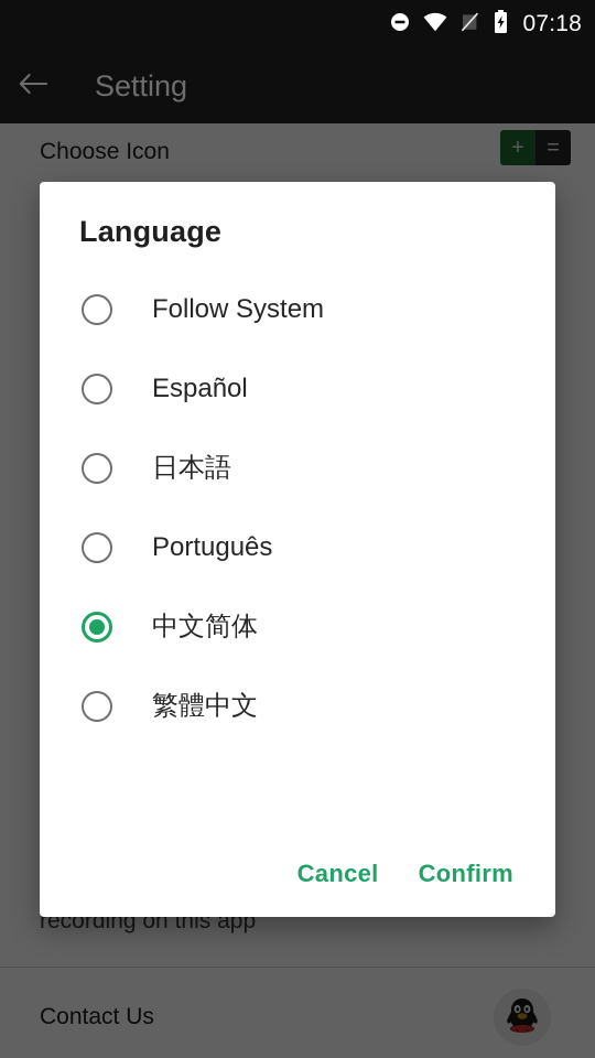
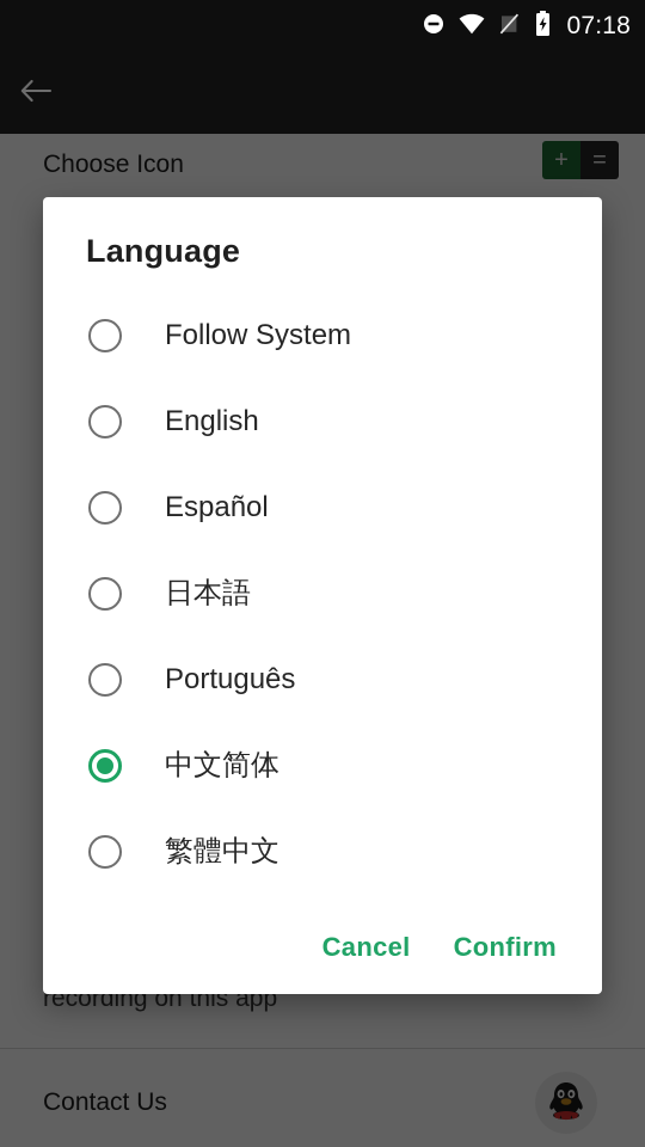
  Choose Icon
  +
  =
  recording on this app
  Contact Us
  07:18
- Setting
  Language
  Follow System
+ English
  Español
  日本語
  Português
  中文简体
  繁體中文
  Cancel
  Confirm
